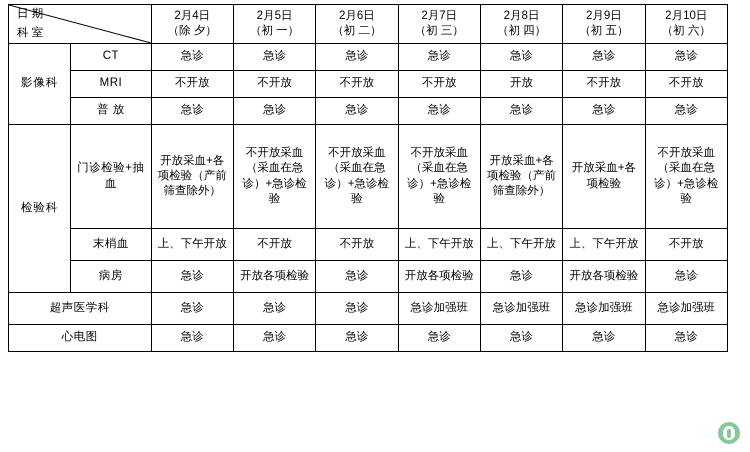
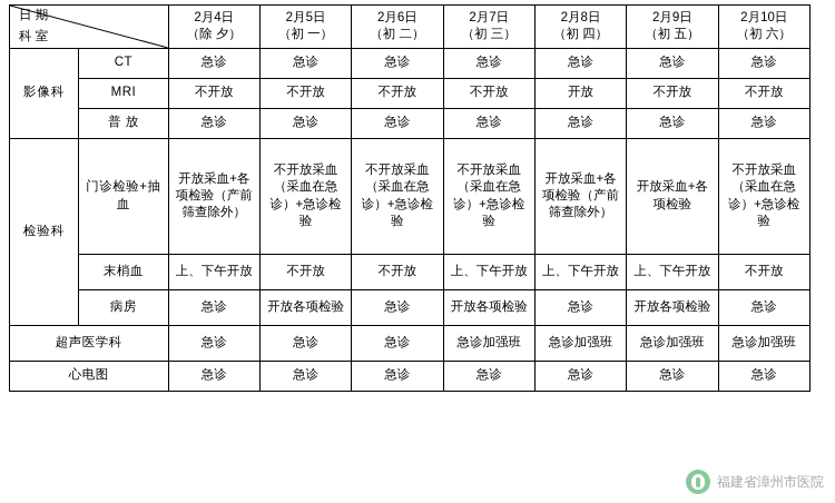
  日 期 科 室	2月4日 （除 夕）	2月5日 （初 一）	2月6日 （初 二）	2月7日 （初 三）	2月8日 （初 四）	2月9日 （初 五）	2月10日 （初 六）
  影像科	CT	急诊	急诊	急诊	急诊	急诊	急诊	急诊
  MRI	不开放	不开放	不开放	不开放	开放	不开放	不开放
  普 放	急诊	急诊	急诊	急诊	急诊	急诊	急诊
  检验科	门诊检验+抽血	开放采血+各项检验（产前筛查除外）	不开放采血（采血在急诊）+急诊检验	不开放采血（采血在急诊）+急诊检验	不开放采血（采血在急诊）+急诊检验	开放采血+各项检验（产前筛查除外）	开放采血+各项检验	不开放采血（采血在急诊）+急诊检验
  末梢血	上、下午开放	不开放	不开放	上、下午开放	上、下午开放	上、下午开放	不开放
  病房	急诊	开放各项检验	急诊	开放各项检验	急诊	开放各项检验	急诊
  超声医学科	急诊	急诊	急诊	急诊加强班	急诊加强班	急诊加强班	急诊加强班
  心电图	急诊	急诊	急诊	急诊	急诊	急诊	急诊
+ 福建省漳州市医院
